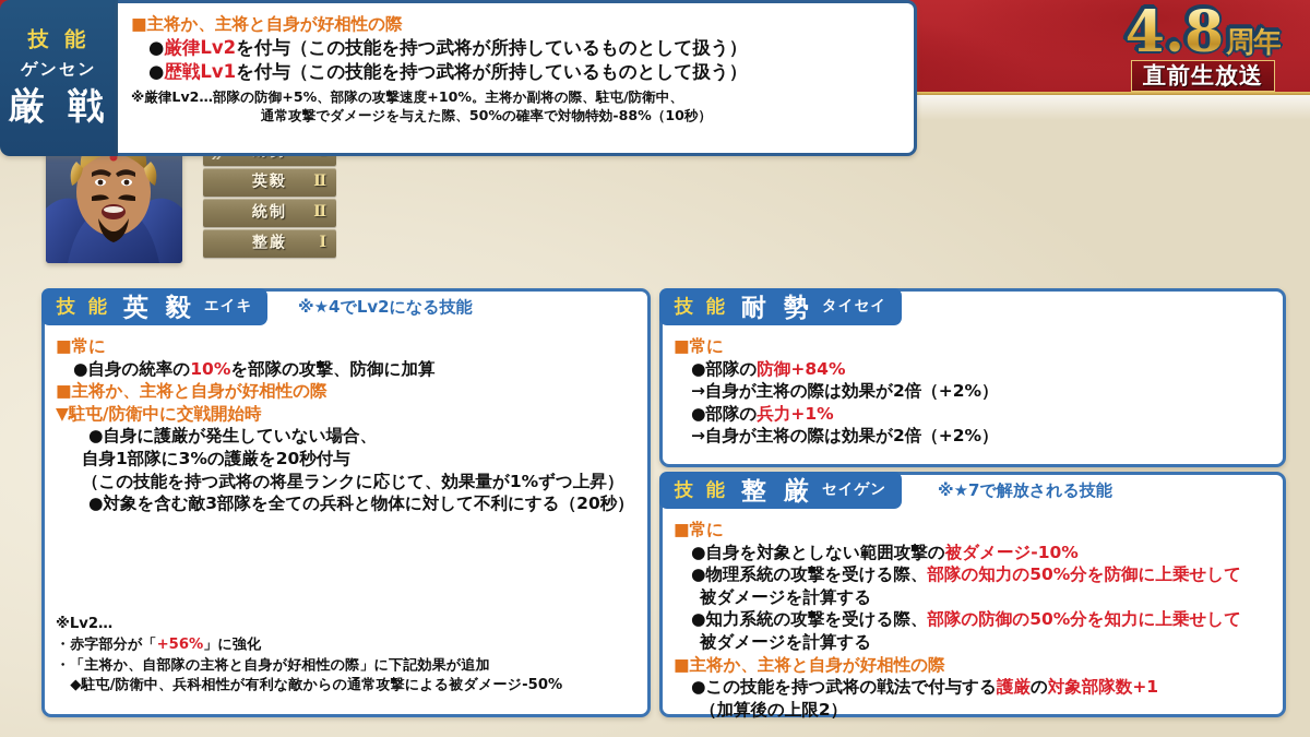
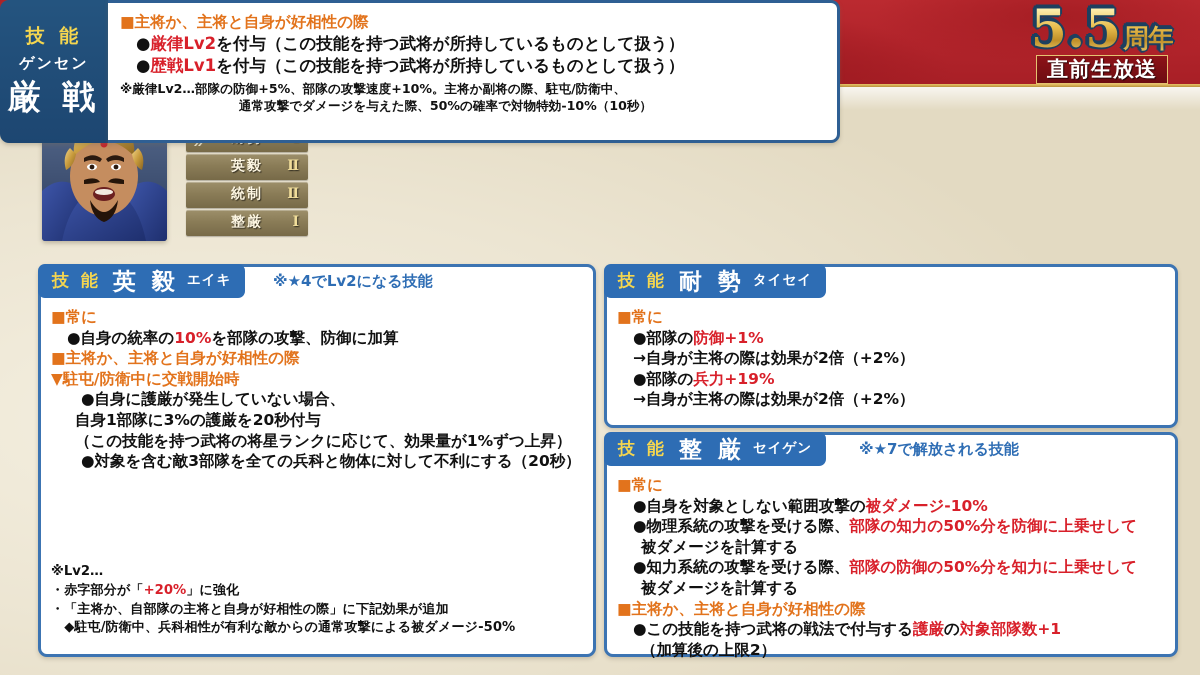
- 4.8周年 直前生放送
+ 5.5周年 直前生放送
  英毅
  Ⅱ
  統制
  Ⅱ
  整厳
  Ⅰ
  技 能
  ゲンセン
  厳 戦
  ■主将か、主将と自身が好相性の際
  ●厳律Lv2を付与（この技能を持つ武将が所持しているものとして扱う）
  ●歴戦Lv1を付与（この技能を持つ武将が所持しているものとして扱う）
  ※厳律Lv2…部隊の防御+5%、部隊の攻撃速度+10%。主将か副将の際、駐屯/防衛中、
- 通常攻撃でダメージを与えた際、50%の確率で対物特効-88%（10秒）
+ 通常攻撃でダメージを与えた際、50%の確率で対物特効-10%（10秒）
  技 能
  英 毅
  エイキ
  ※★4でLv2になる技能
  ■常に
  ●自身の統率の10%を部隊の攻撃、防御に加算
  ■主将か、主将と自身が好相性の際
  ▼駐屯/防衛中に交戦開始時
  ●自身に護厳が発生していない場合、
  自身1部隊に3%の護厳を20秒付与
  （この技能を持つ武将の将星ランクに応じて、効果量が1%ずつ上昇）
  ●対象を含む敵3部隊を全ての兵科と物体に対して不利にする（20秒）
  ※Lv2…
- ・赤字部分が「+56%」に強化
+ ・赤字部分が「+20%」に強化
  ・「主将か、自部隊の主将と自身が好相性の際」に下記効果が追加
  ◆駐屯/防衛中、兵科相性が有利な敵からの通常攻撃による被ダメージ-50%
  技 能
  耐 勢
  タイセイ
  ■常に
- ●部隊の防御+84%
+ ●部隊の防御+1%
  →自身が主将の際は効果が2倍（+2%）
- ●部隊の兵力+1%
+ ●部隊の兵力+19%
  →自身が主将の際は効果が2倍（+2%）
  技 能
  整 厳
  セイゲン
  ※★7で解放される技能
  ■常に
  ●自身を対象としない範囲攻撃の被ダメージ-10%
  ●物理系統の攻撃を受ける際、部隊の知力の50%分を防御に上乗せして
  被ダメージを計算する
  ●知力系統の攻撃を受ける際、部隊の防御の50%分を知力に上乗せして
  被ダメージを計算する
  ■主将か、主将と自身が好相性の際
  ●この技能を持つ武将の戦法で付与する護厳の対象部隊数+1
  （加算後の上限2）
